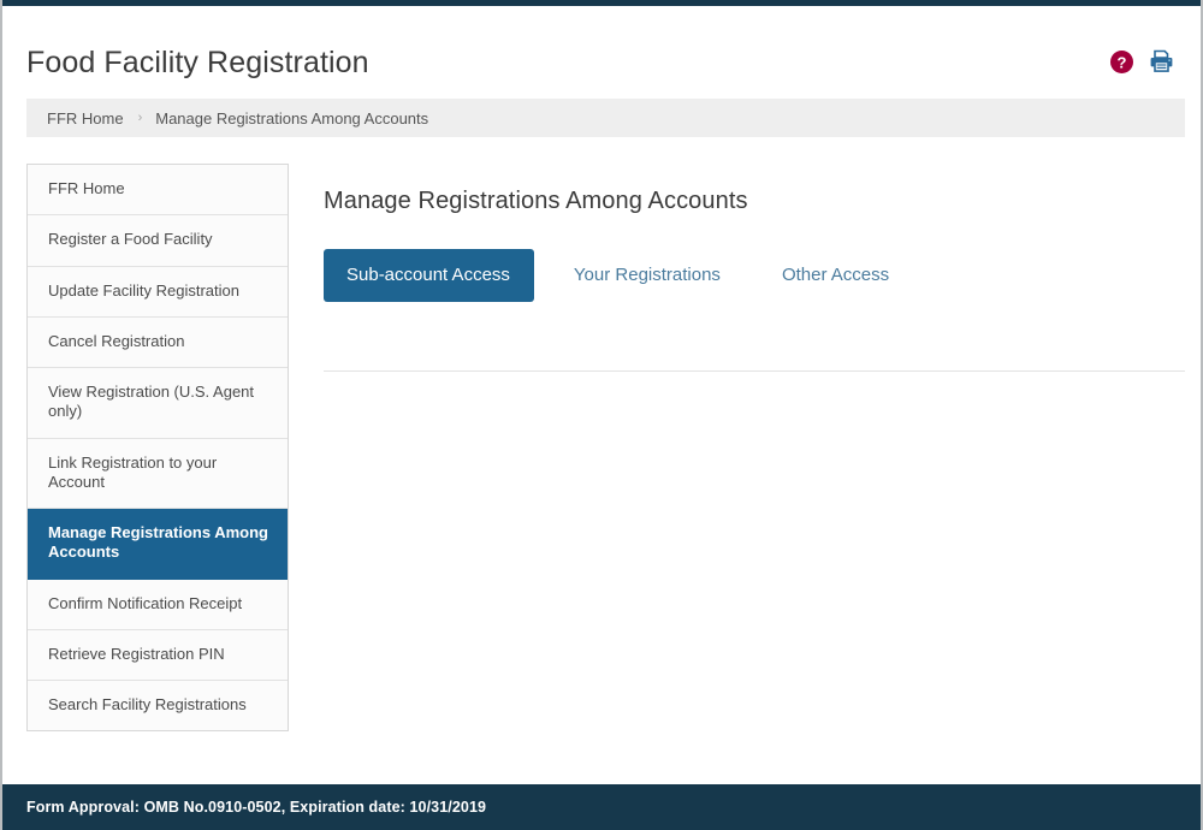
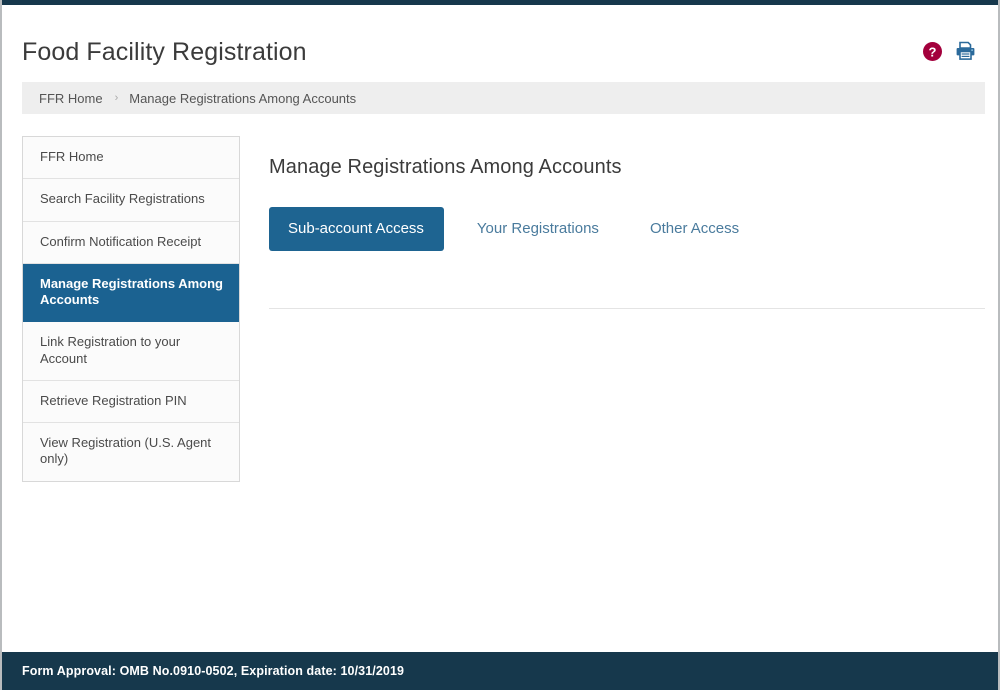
  Food Facility Registration
  ?
  FFR Home
  ›
  Manage Registrations Among Accounts
  FFR Home
- Register a Food Facility
- Update Facility Registration
- Cancel Registration
- View Registration (U.S. Agent only)
+ Search Facility Registrations
- Link Registration to your Account
+ Confirm Notification Receipt
  Manage Registrations Among Accounts
- Confirm Notification Receipt
+ Link Registration to your Account
  Retrieve Registration PIN
- Search Facility Registrations
+ View Registration (U.S. Agent only)
  Manage Registrations Among Accounts
  Sub-account Access
  Your Registrations
  Other Access
  Form Approval: OMB No.0910-0502, Expiration date: 10/31/2019
